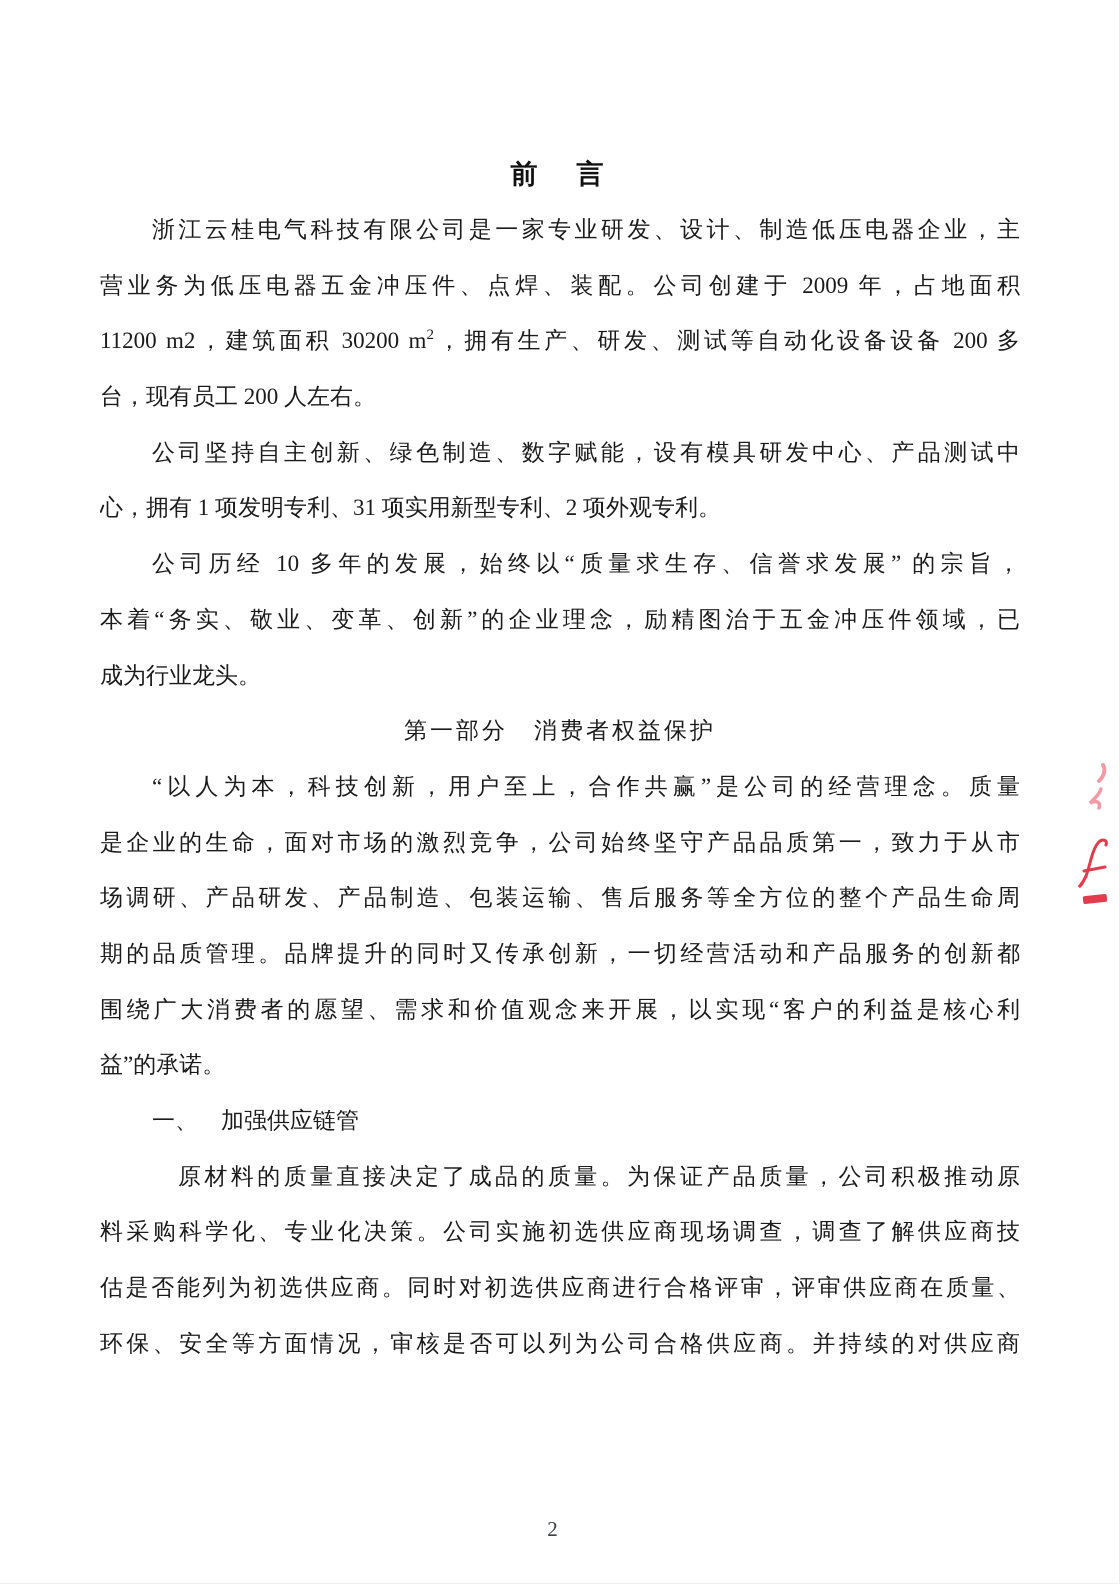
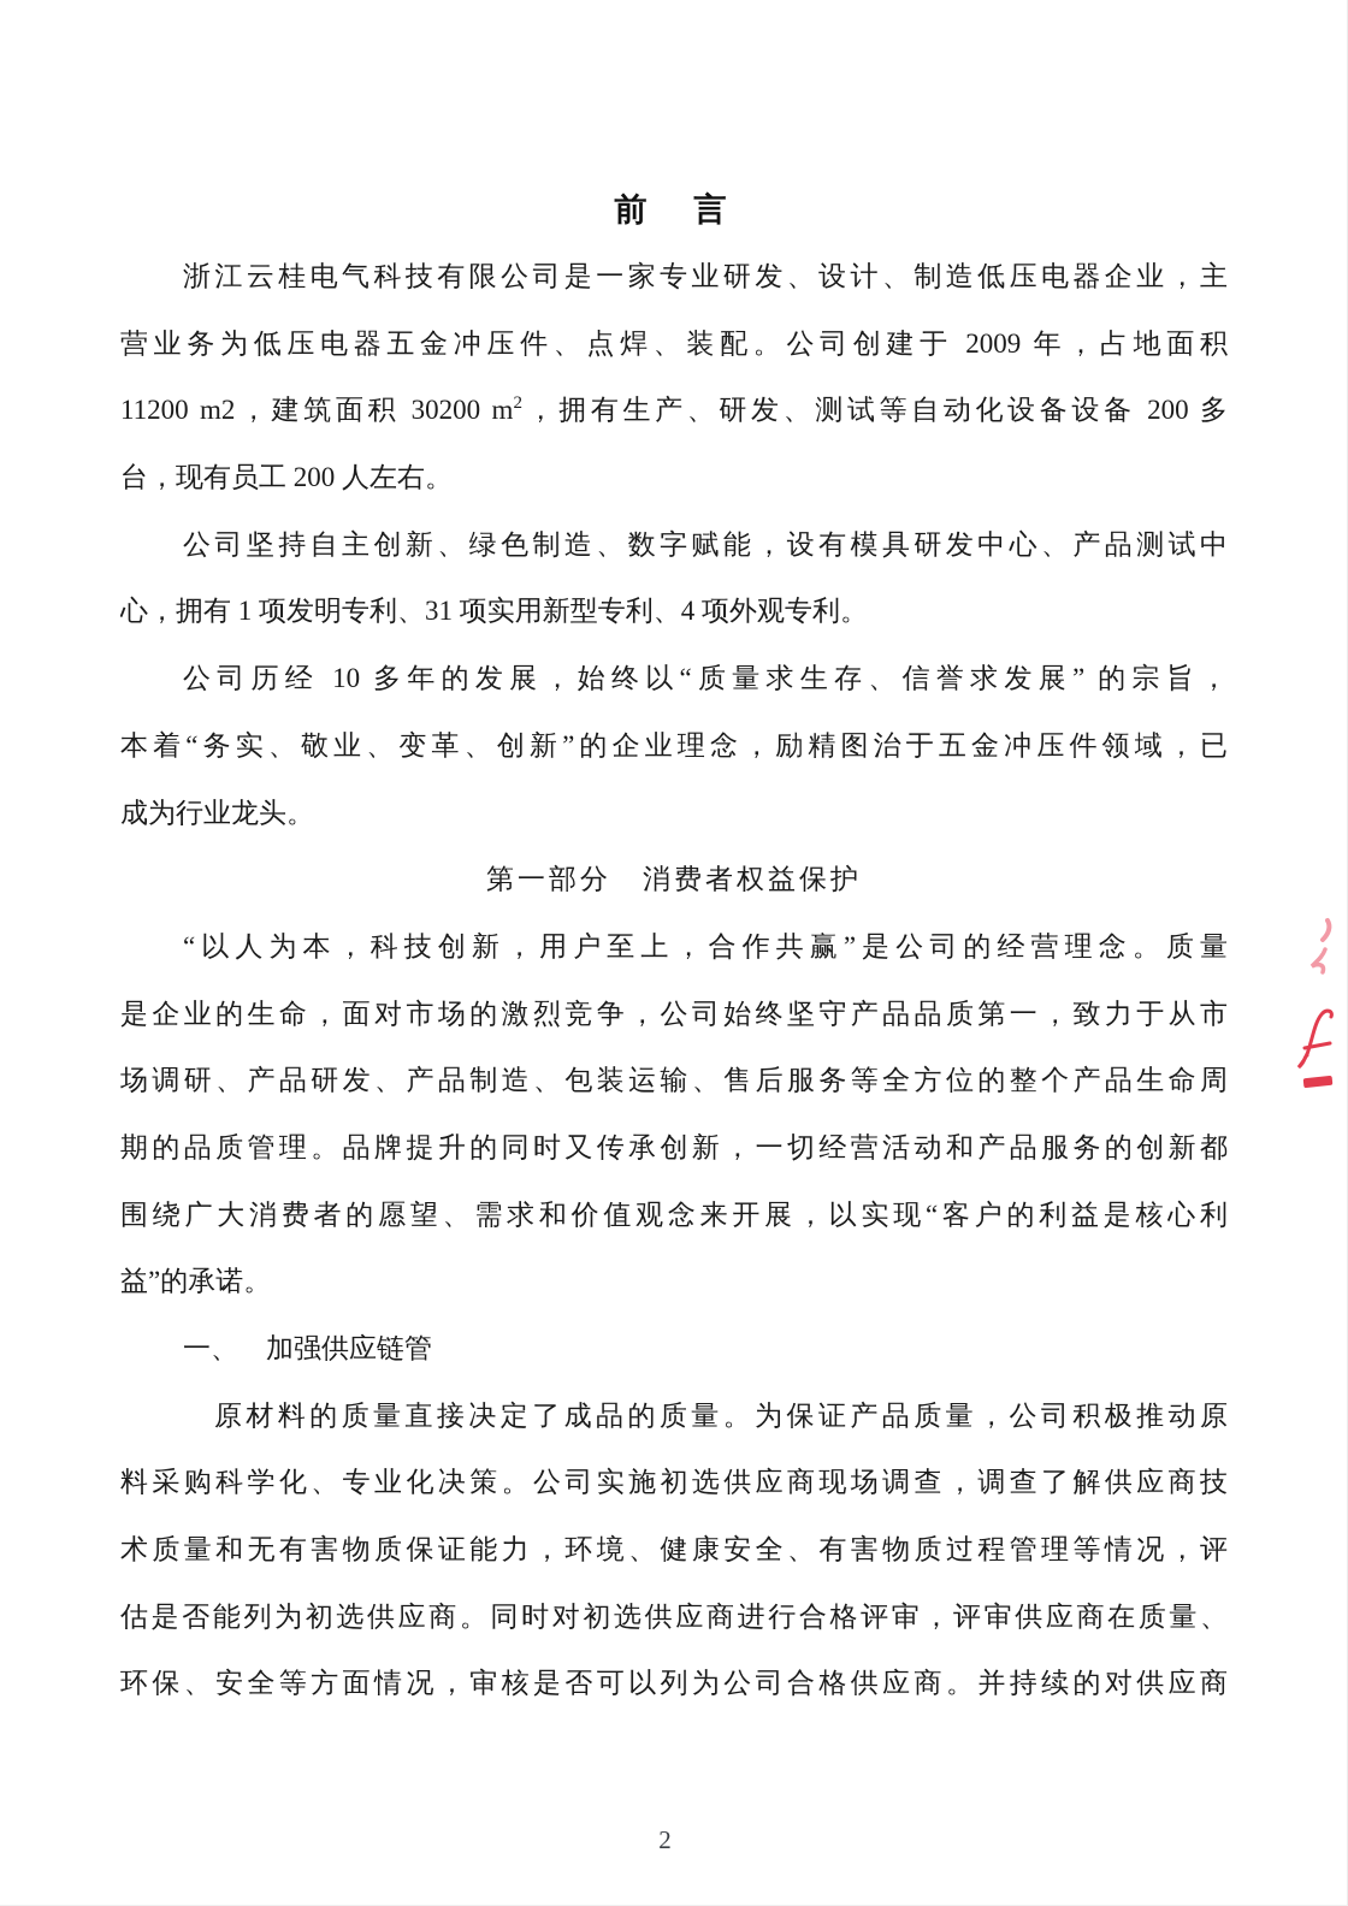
  前 言
  浙江云桂电气科技有限公司是一家专业研发、设计、制造低压电器企业，主
  营业务为低压电器五金冲压件、点焊、装配。公司创建于 2009 年，占地面积
  11200 m2，建筑面积 30200 m2，拥有生产、研发、测试等自动化设备设备 200 多
  台，现有员工 200 人左右。
  公司坚持自主创新、绿色制造、数字赋能，设有模具研发中心、产品测试中
- 心，拥有 1 项发明专利、31 项实用新型专利、2 项外观专利。
+ 心，拥有 1 项发明专利、31 项实用新型专利、4 项外观专利。
  公司历经 10 多年的发展，始终以“质量求生存、信誉求发展” 的宗旨，
  本着“务实、敬业、变革、创新”的企业理念，励精图治于五金冲压件领域，已
  成为行业龙头。
  第一部分 消费者权益保护
  “以人为本，科技创新，用户至上，合作共赢”是公司的经营理念。质量
  是企业的生命，面对市场的激烈竞争，公司始终坚守产品品质第一，致力于从市
  场调研、产品研发、产品制造、包装运输、售后服务等全方位的整个产品生命周
  期的品质管理。品牌提升的同时又传承创新，一切经营活动和产品服务的创新都
  围绕广大消费者的愿望、需求和价值观念来开展，以实现“客户的利益是核心利
  益”的承诺。
  一、 加强供应链管
  原材料的质量直接决定了成品的质量。为保证产品质量，公司积极推动原
  料采购科学化、专业化决策。公司实施初选供应商现场调查，调查了解供应商技
+ 术质量和无有害物质保证能力，环境、健康安全、有害物质过程管理等情况，评
  估是否能列为初选供应商。同时对初选供应商进行合格评审，评审供应商在质量、
  环保、安全等方面情况，审核是否可以列为公司合格供应商。并持续的对供应商
  2
